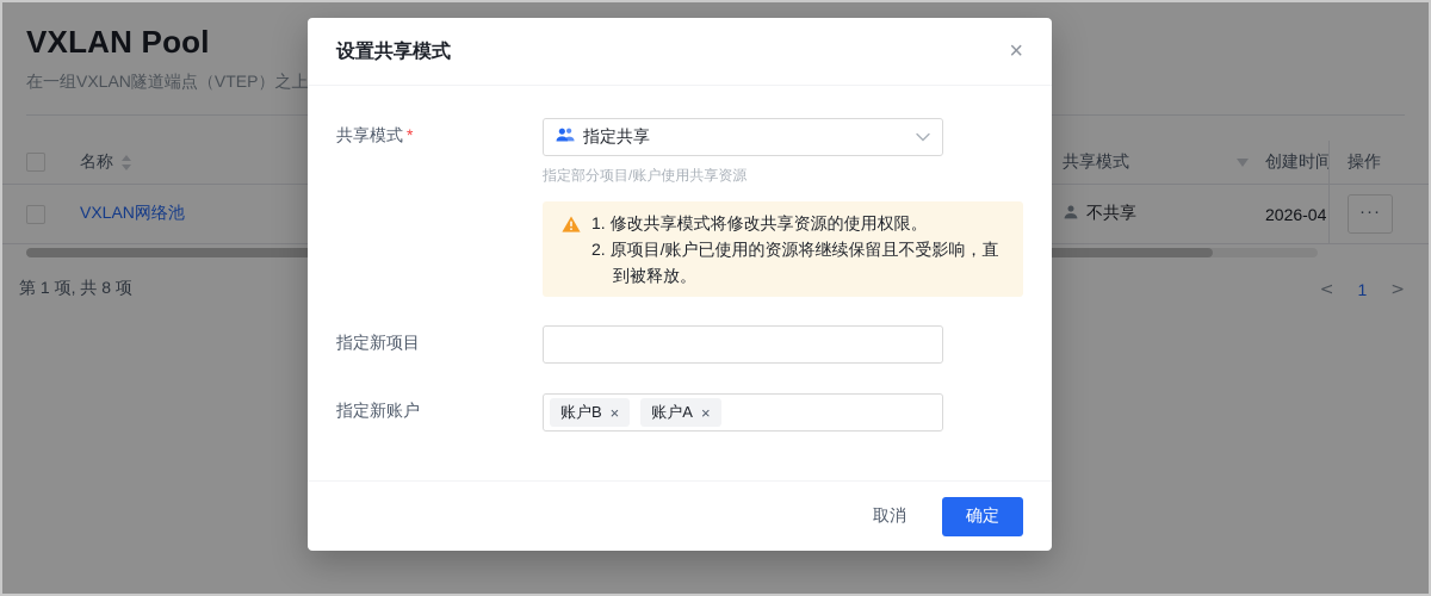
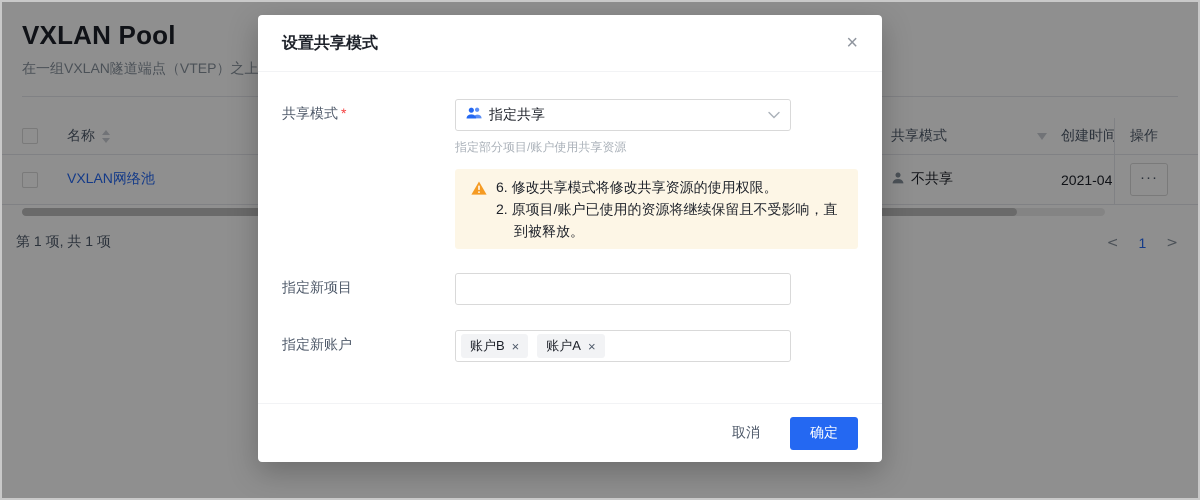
  VXLAN Pool
  在一组VXLAN隧道端点（VTEP）之上
  名称
  共享模式
  创建时间
  操作
  VXLAN网络池
  不共享
- 2026-04
+ 2021-04
  ···
- 第 1 项, 共 8 项
+ 第 1 项, 共 1 项
  <
  1
  >
  设置共享模式
  ×
  共享模式 *
  指定共享
  指定部分项目/账户使用共享资源
- 1. 修改共享模式将修改共享资源的使用权限。
+ 6. 修改共享模式将修改共享资源的使用权限。
  2. 原项目/账户已使用的资源将继续保留且不受影响，直到被释放。
  指定新项目
  指定新账户
  账户B
  ×
  账户A
  ×
  取消
  确定
